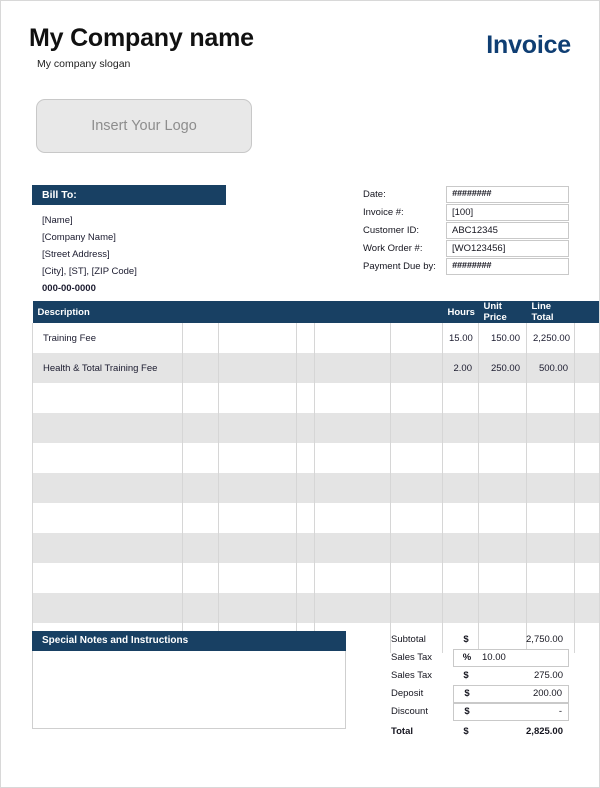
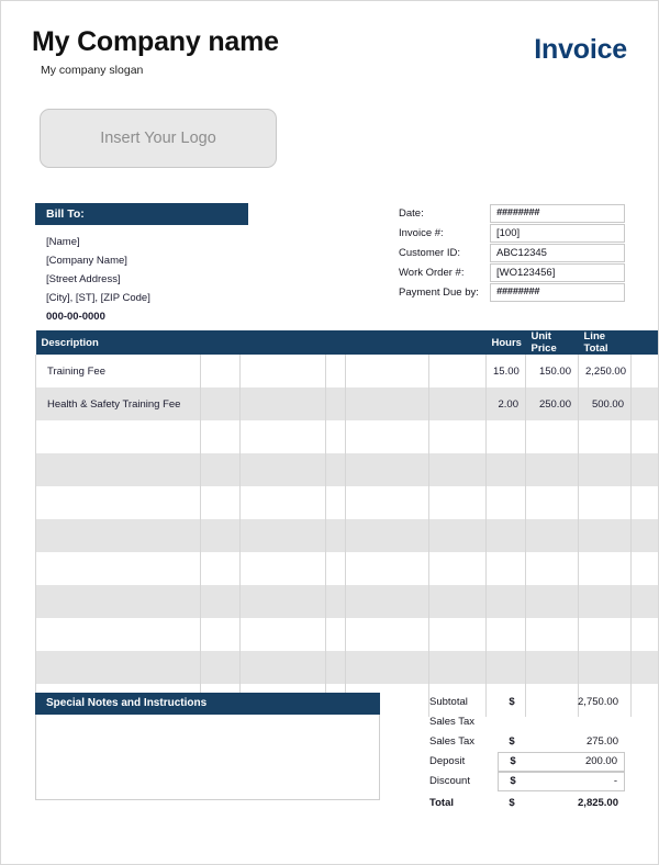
  My Company name
  My company slogan
  Invoice
  Insert Your Logo
  Bill To:
  [Name]
  [Company Name]
  [Street Address]
  [City], [ST], [ZIP Code]
  000-00-0000
  Date:
  ########
  Invoice #:
  [100]
  Customer ID:
  ABC12345
  Work Order #:
  [WO123456]
  Payment Due by:
  ########
  Description						Hours	Unit Price	Line Total
  Training Fee						15.00	150.00	2,250.00
- Health & Total Training Fee						2.00	250.00	500.00
+ Health & Safety Training Fee						2.00	250.00	500.00
  Special Notes and Instructions
  Subtotal
  $
  2,750.00
  Sales Tax
- %
- 10.00
  Sales Tax
  $
  275.00
  Deposit
  $
  200.00
  Discount
  $
  -
  Total
  $
  2,825.00
